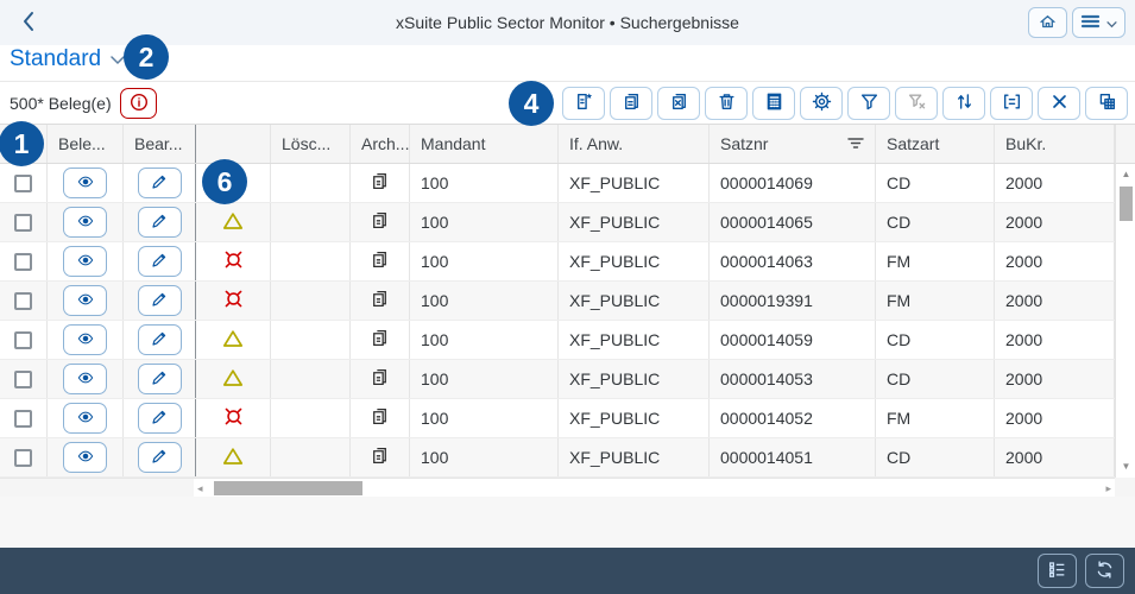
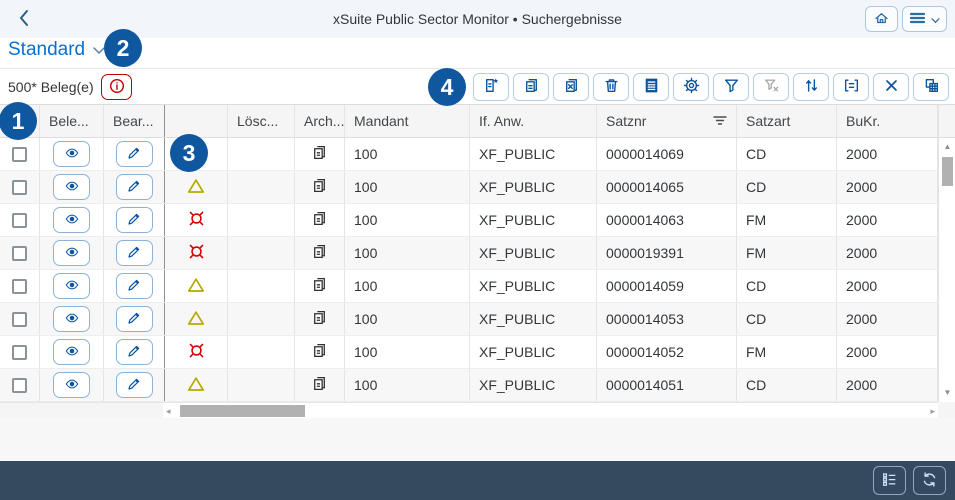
  xSuite Public Sector Monitor • Suchergebnisse
  Standard
  500* Beleg(e)
  Bele...
  Bear...
  Lösc...
  Arch...
  Mandant
  If. Anw.
  Satznr
  Satzart
  BuKr.
  100
  XF_PUBLIC
  0000014069
  CD
  2000
  100
  XF_PUBLIC
  0000014065
  CD
  2000
  100
  XF_PUBLIC
  0000014063
  FM
  2000
  100
  XF_PUBLIC
  0000019391
  FM
  2000
  100
  XF_PUBLIC
  0000014059
  CD
  2000
  100
  XF_PUBLIC
  0000014053
  CD
  2000
  100
  XF_PUBLIC
  0000014052
  FM
  2000
  100
  XF_PUBLIC
  0000014051
  CD
  2000
  ▲
  ▼
  ◂
  ▸
  1
  2
- 6
+ 3
  4
